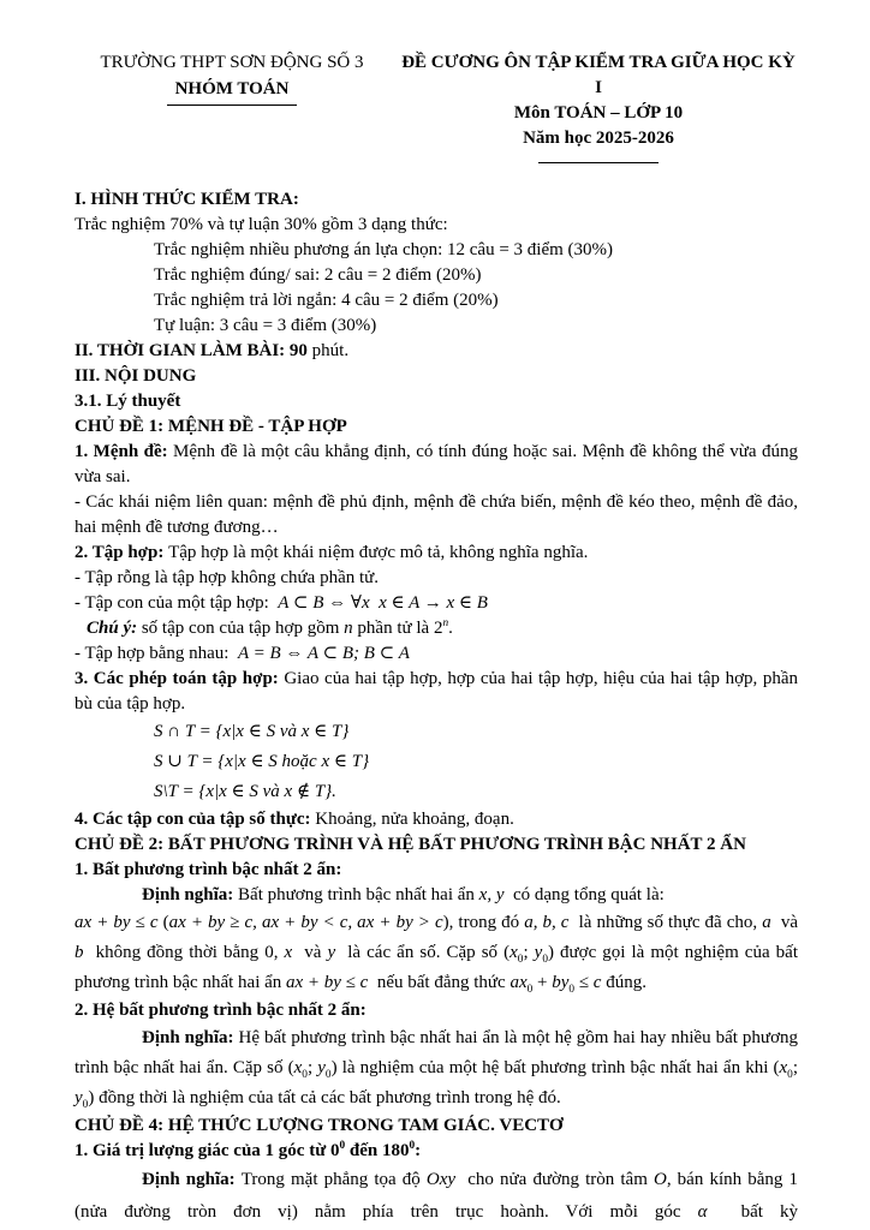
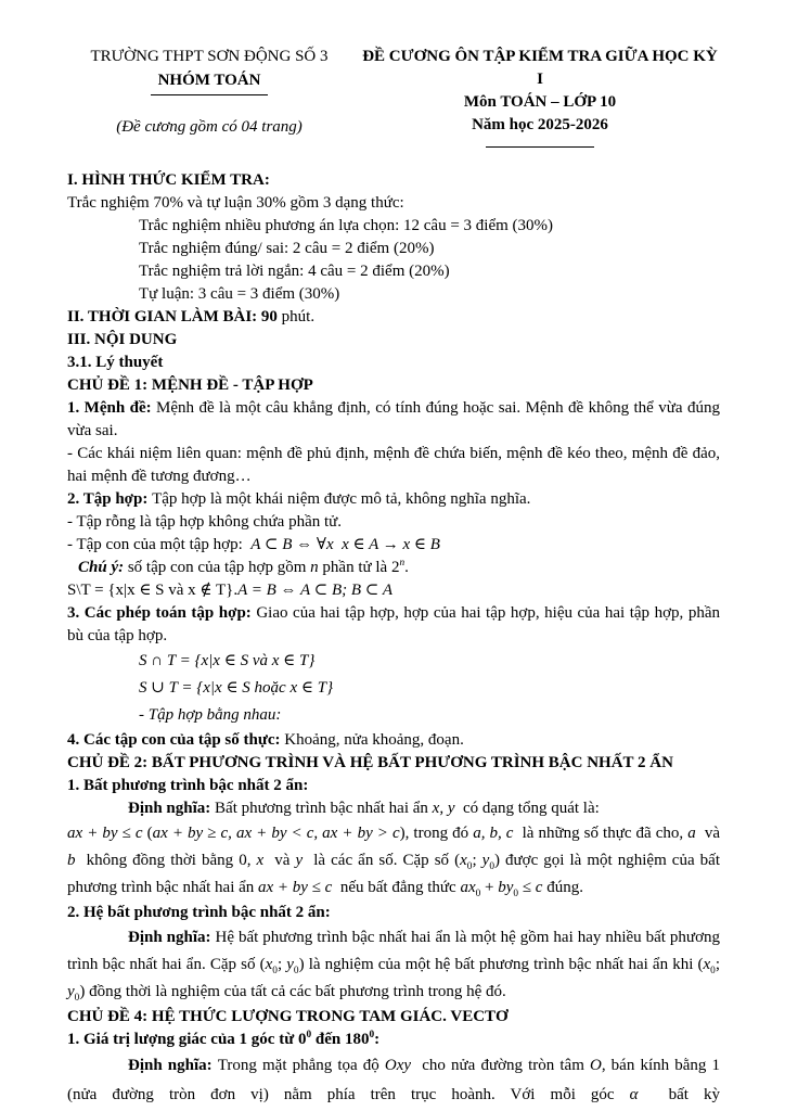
  TRƯỜNG THPT SƠN ĐỘNG SỐ 3
  NHÓM TOÁN
+ (Đề cương gồm có 04 trang)
  ĐỀ CƯƠNG ÔN TẬP KIỂM TRA GIỮA HỌC KỲ I
  Môn TOÁN – LỚP 10
  Năm học 2025-2026
  I. HÌNH THỨC KIỂM TRA:
  Trắc nghiệm 70% và tự luận 30% gồm 3 dạng thức:
  Trắc nghiệm nhiều phương án lựa chọn: 12 câu = 3 điểm (30%)
  Trắc nghiệm đúng/ sai: 2 câu = 2 điểm (20%)
  Trắc nghiệm trả lời ngắn: 4 câu = 2 điểm (20%)
  Tự luận: 3 câu = 3 điểm (30%)
  II. THỜI GIAN LÀM BÀI: 90 phút.
  III. NỘI DUNG
  3.1. Lý thuyết
  CHỦ ĐỀ 1: MỆNH ĐỀ - TẬP HỢP
  1. Mệnh đề: Mệnh đề là một câu khẳng định, có tính đúng hoặc sai. Mệnh đề không thể vừa đúng vừa sai.
  - Các khái niệm liên quan: mệnh đề phủ định, mệnh đề chứa biến, mệnh đề kéo theo, mệnh đề đảo, hai mệnh đề tương đương…
  2. Tập hợp: Tập hợp là một khái niệm được mô tả, không nghĩa nghĩa.
  - Tập rỗng là tập hợp không chứa phần tử.
  - Tập con của một tập hợp: A ⊂ B ⇔ ∀x x ∈ A → x ∈ B
  Chú ý: số tập con của tập hợp gồm n phần tử là 2n.
- - Tập hợp bằng nhau: A = B ⇔ A ⊂ B; B ⊂ A
+ S\T = {x|x ∈ S và x ∉ T}.A = B ⇔ A ⊂ B; B ⊂ A
  3. Các phép toán tập hợp: Giao của hai tập hợp, hợp của hai tập hợp, hiệu của hai tập hợp, phần bù của tập hợp.
  S ∩ T = {x|x ∈ S và x ∈ T}
  S ∪ T = {x|x ∈ S hoặc x ∈ T}
- S\T = {x|x ∈ S và x ∉ T}.
+ - Tập hợp bằng nhau:
  4. Các tập con của tập số thực: Khoảng, nửa khoảng, đoạn.
  CHỦ ĐỀ 2: BẤT PHƯƠNG TRÌNH VÀ HỆ BẤT PHƯƠNG TRÌNH BẬC NHẤT 2 ẨN
  1. Bất phương trình bậc nhất 2 ẩn:
  Định nghĩa: Bất phương trình bậc nhất hai ẩn x, y có dạng tổng quát là:
  ax + by ≤ c (ax + by ≥ c, ax + by < c, ax + by > c), trong đó a, b, c là những số thực đã cho, a và b không đồng thời bằng 0, x và y là các ẩn số. Cặp số (x0; y0) được gọi là một nghiệm của bất phương trình bậc nhất hai ẩn ax + by ≤ c nếu bất đẳng thức ax0 + by0 ≤ c đúng.
  2. Hệ bất phương trình bậc nhất 2 ẩn:
  Định nghĩa: Hệ bất phương trình bậc nhất hai ẩn là một hệ gồm hai hay nhiều bất phương trình bậc nhất hai ẩn. Cặp số (x0; y0) là nghiệm của một hệ bất phương trình bậc nhất hai ẩn khi (x0; y0) đồng thời là nghiệm của tất cả các bất phương trình trong hệ đó.
  CHỦ ĐỀ 4: HỆ THỨC LƯỢNG TRONG TAM GIÁC. VECTƠ
  1. Giá trị lượng giác của 1 góc từ 00 đến 1800:
  Định nghĩa: Trong mặt phẳng tọa độ Oxy cho nửa đường tròn tâm O, bán kính bằng 1 (nửa đường tròn đơn vị) nằm phía trên trục hoành. Với mỗi góc α bất kỳ
